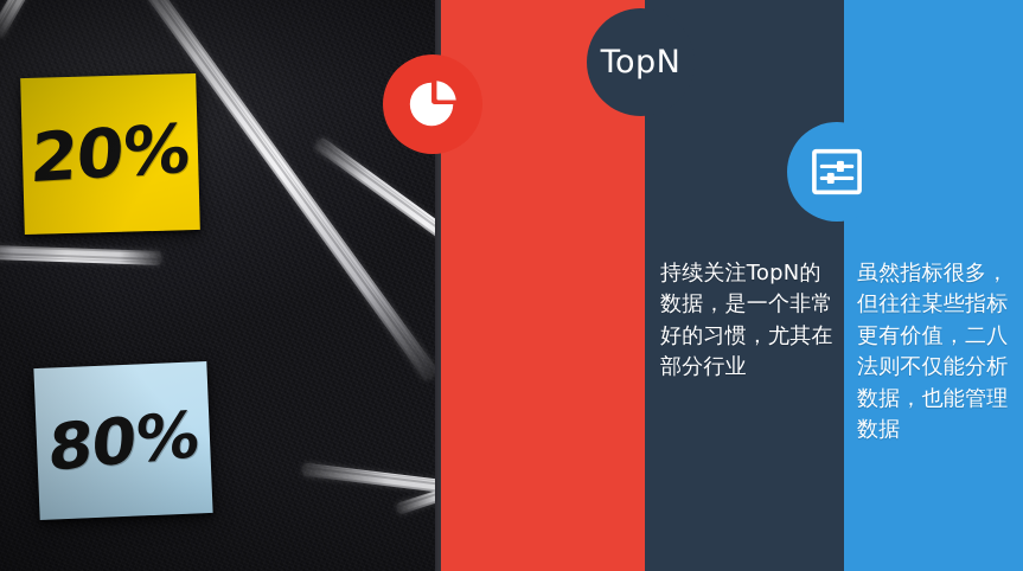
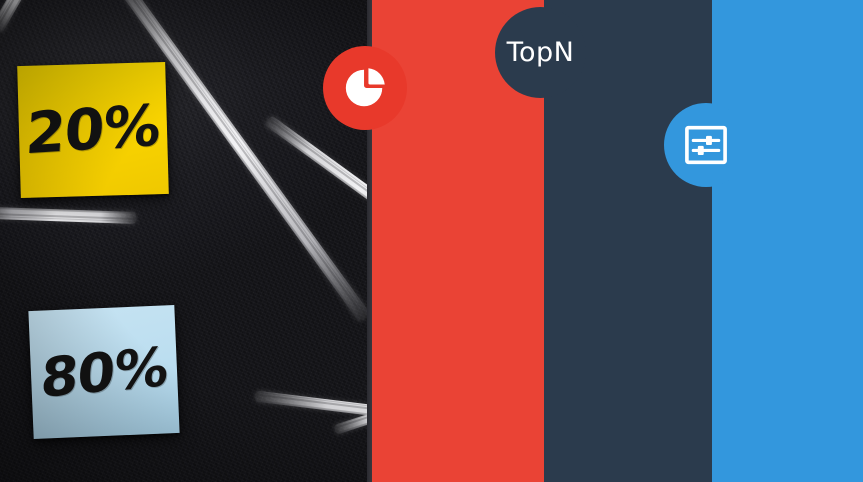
  TopN
- 持续关注TopN的数据，是一个非常好的习惯，尤其在部分行业
- 虽然指标很多，但往往某些指标更有价值，二八法则不仅能分析数据，也能管理数据
